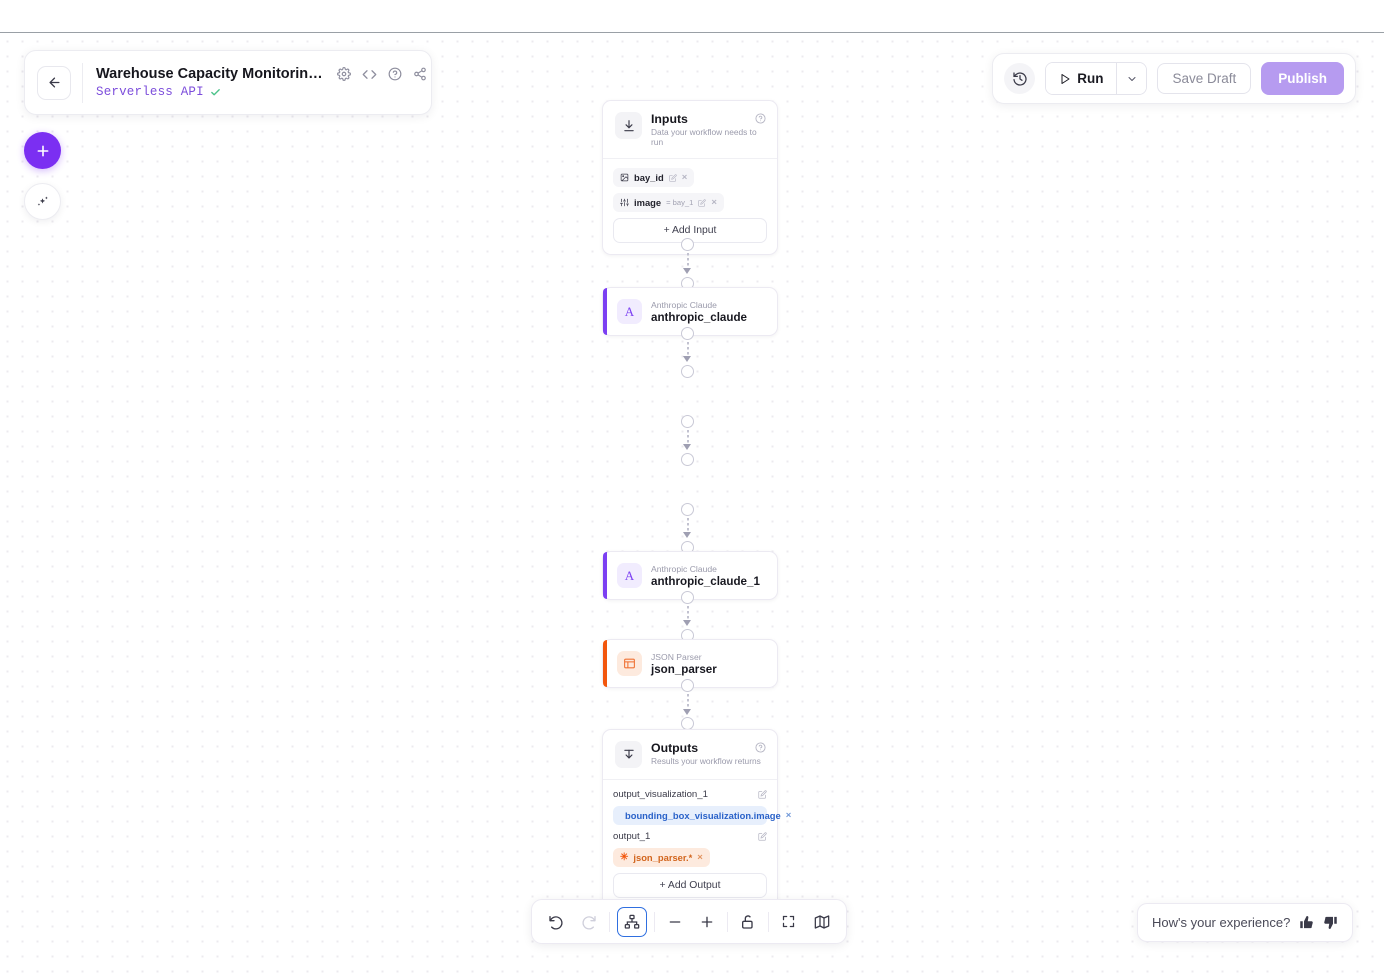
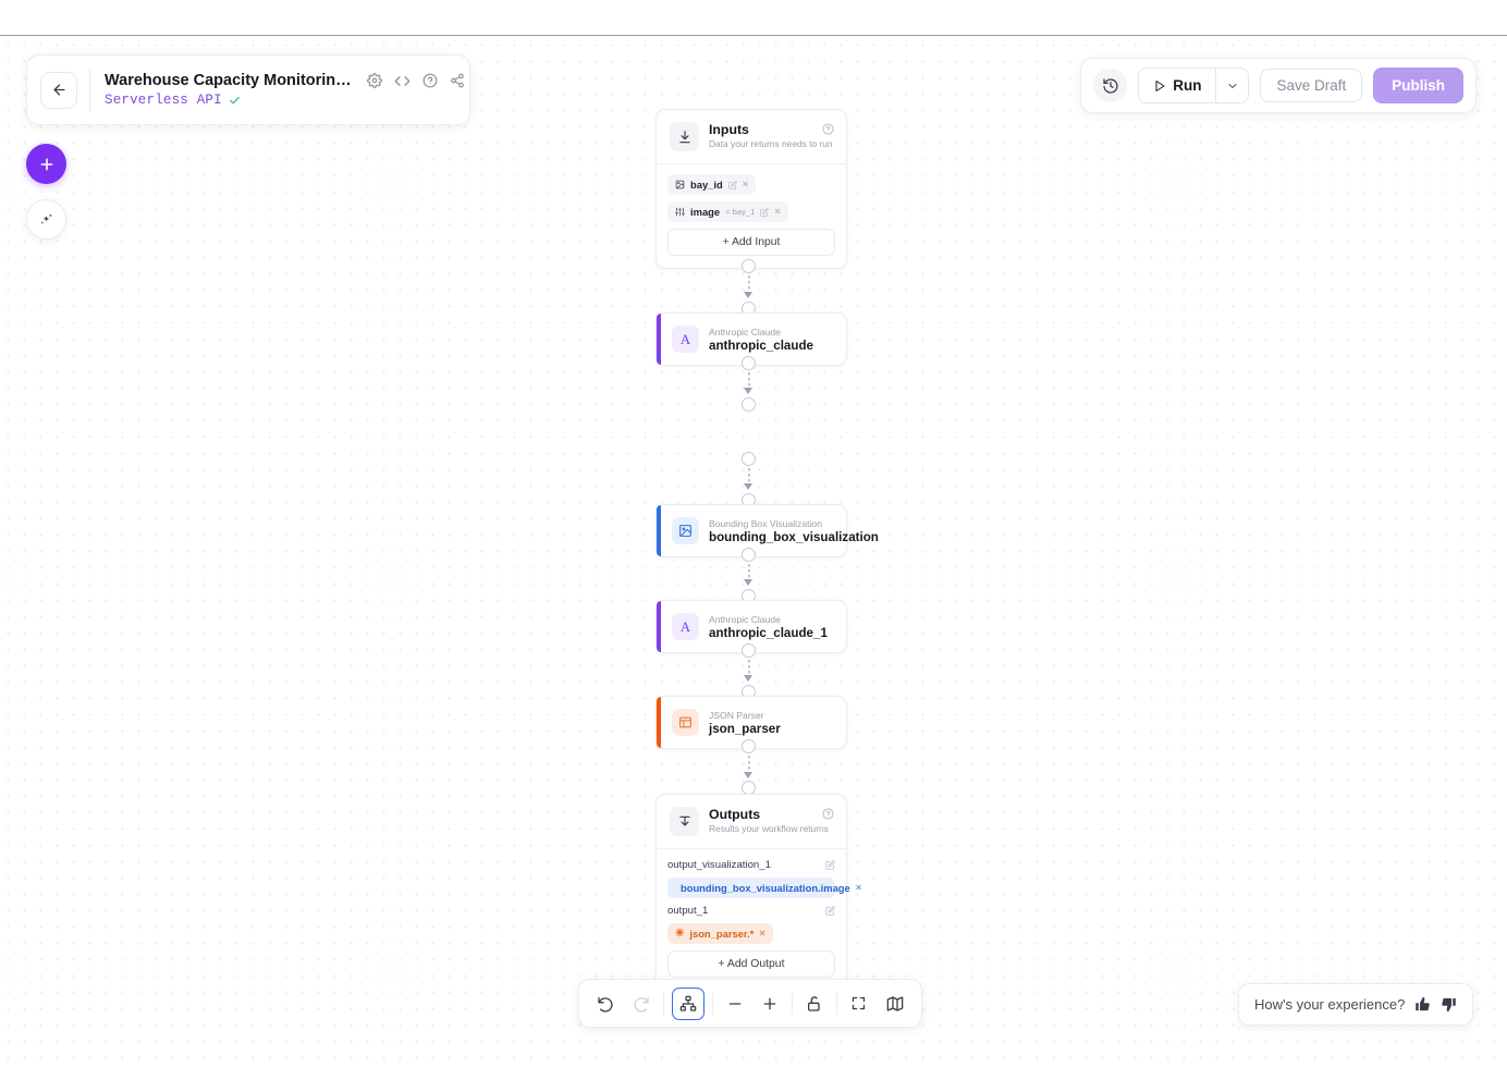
  Warehouse Capacity Monitoring W
  Serverless API
  Run
  Save Draft
  Publish
  Inputs
- Data your workflow needs to run
+ Data your returns needs to run
  bay_id
  ×
  image
  = bay_1
  ×
  + Add Input
  A
  Anthropic Claude
  anthropic_claude
+ Bounding Box Visualization
+ bounding_box_visualization
  A
  Anthropic Claude
  anthropic_claude_1
  JSON Parser
  json_parser
  Outputs
  Results your workflow returns
  output_visualization_1
  bounding_box_visualization.image
  ×
  output_1
  ✳
  json_parser.*
  ×
  + Add Output
  How's your experience?
